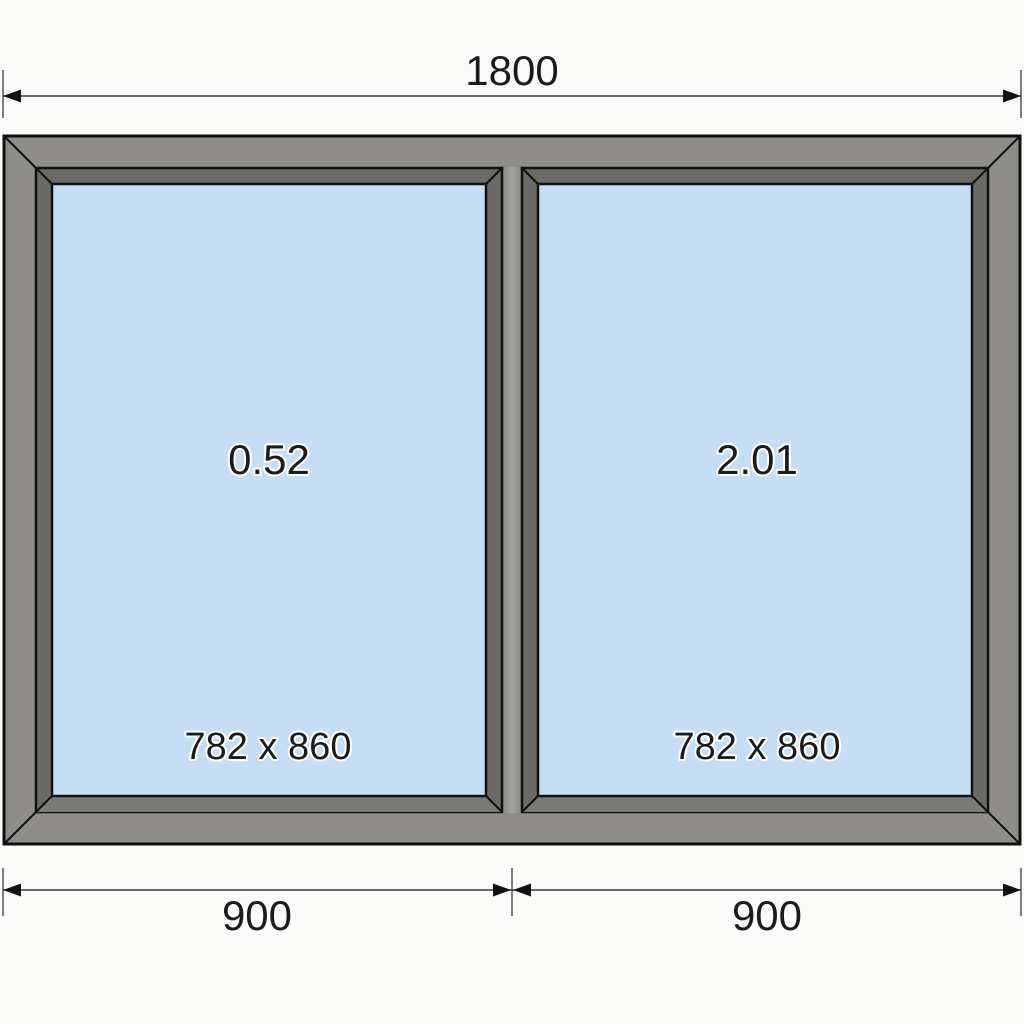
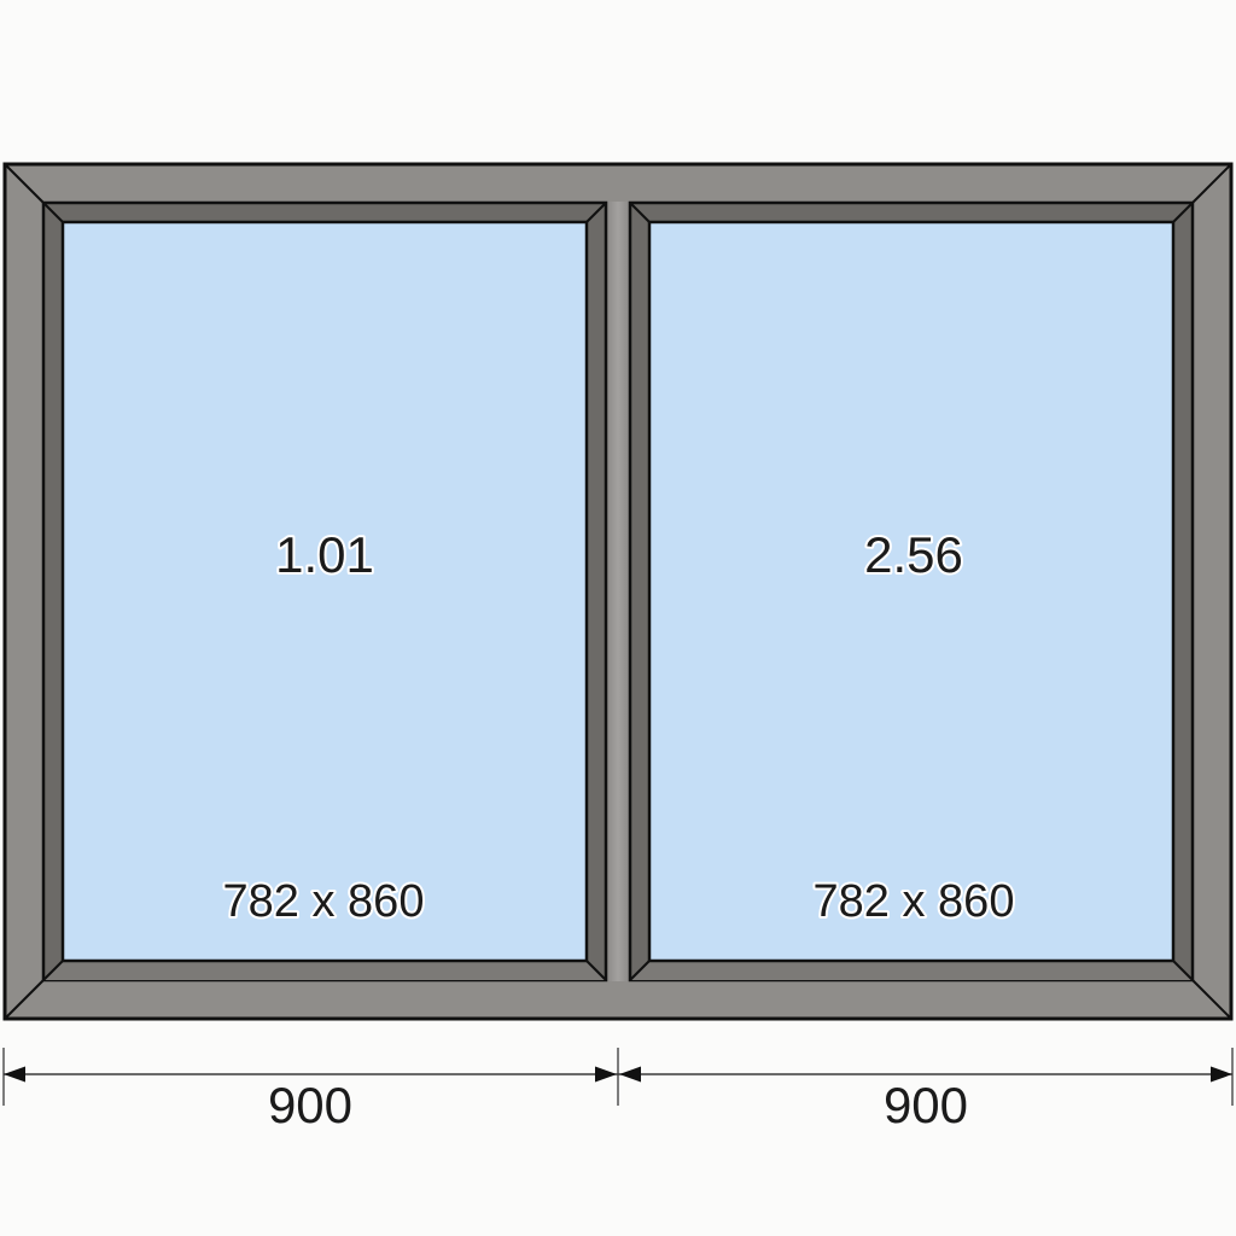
- 1800
- 0.52
+ 1.01
  782 x 860
- 2.01
+ 2.56
  782 x 860
  900
  900
